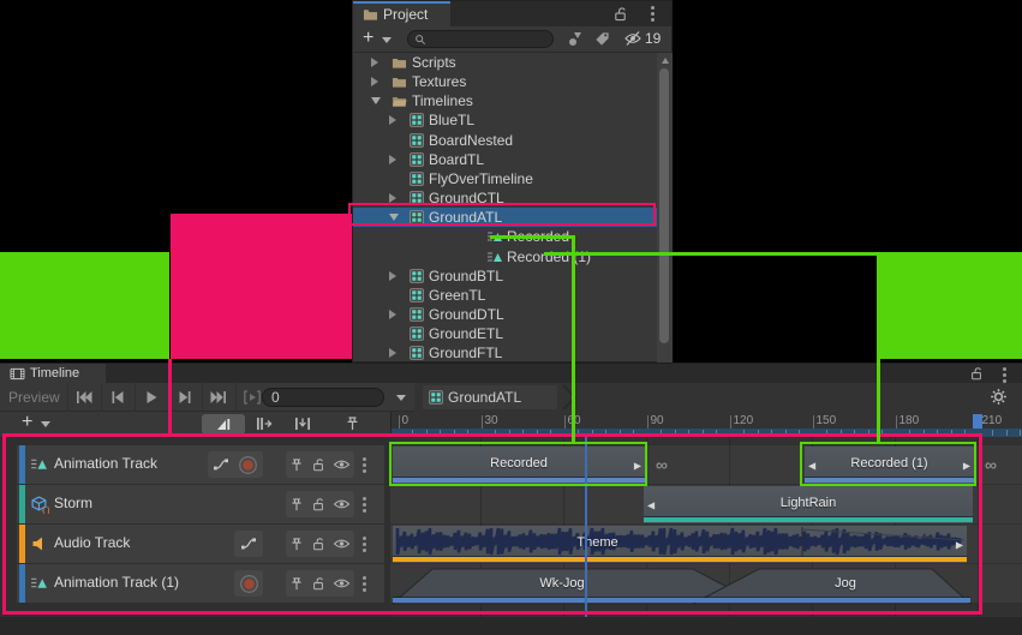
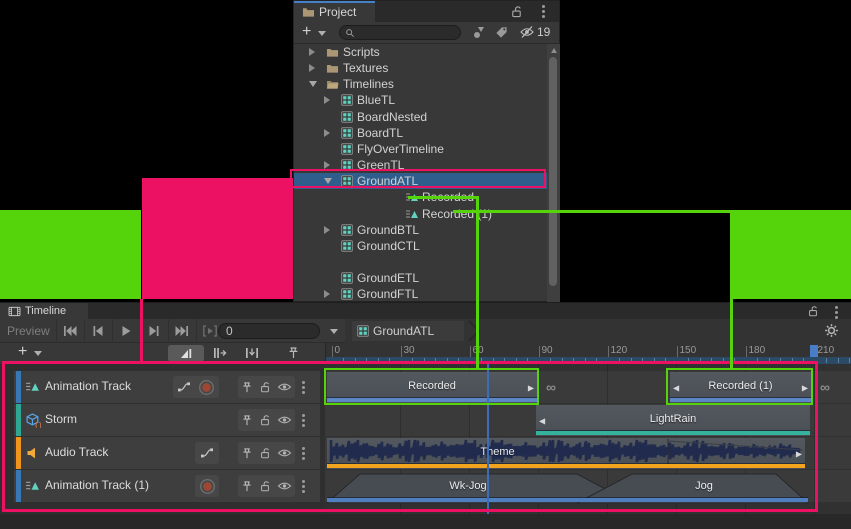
  Project
  +
  19
  Scripts
  Textures
  Timelines
  BlueTL
  BoardNested
  BoardTL
  FlyOverTimeline
- GroundCTL
+ GreenTL
  GroundATL
  Recorded (1)
  GroundBTL
- GreenTL
+ GroundCTL
- GroundDTL
  GroundETL
  GroundFTL
  Timeline
  Preview
  0
  GroundATL
  +
  0
  30
  90
  120
  150
  180
  210
  Animation Track
  {}
  Storm
  Audio Track
  Animation Track (1)
  Recorded
  ▶
  ∞
  Recorded (1)
  ◀
  ▶
  ∞
  LightRain
  ◀
  Theme
  ▶
  Wk-Jog
  Jog
